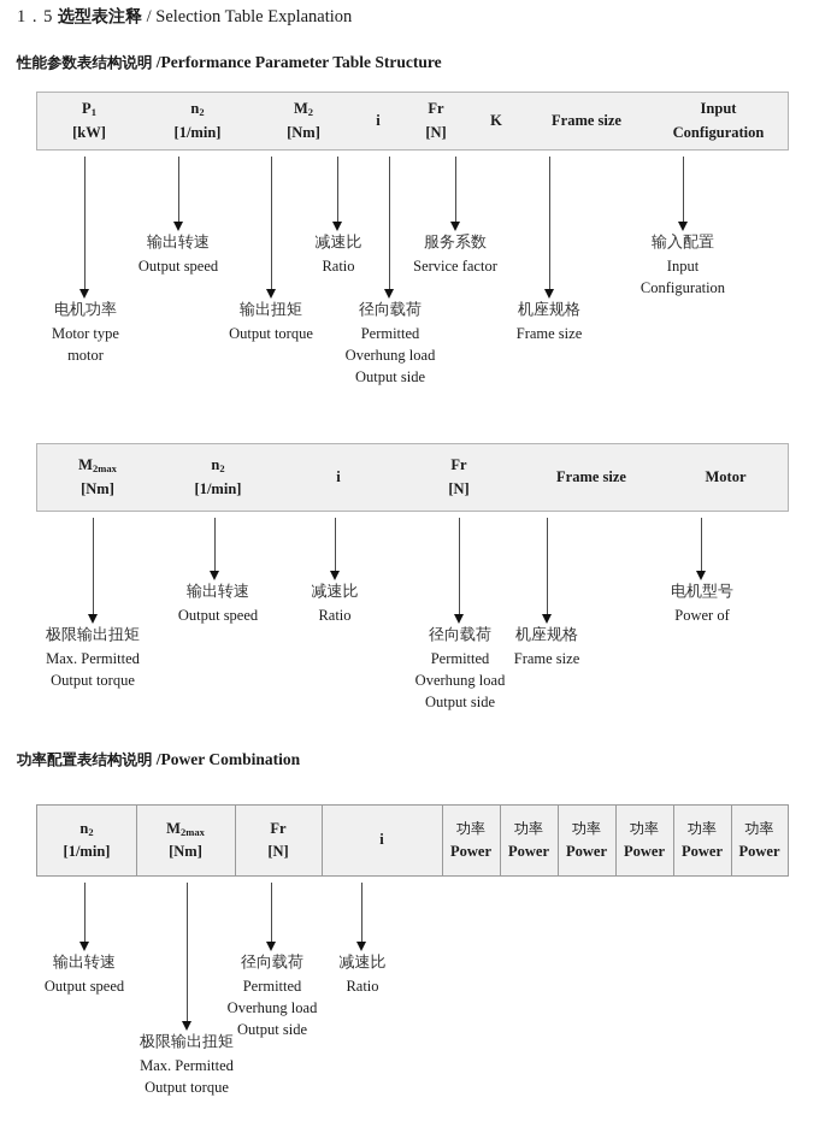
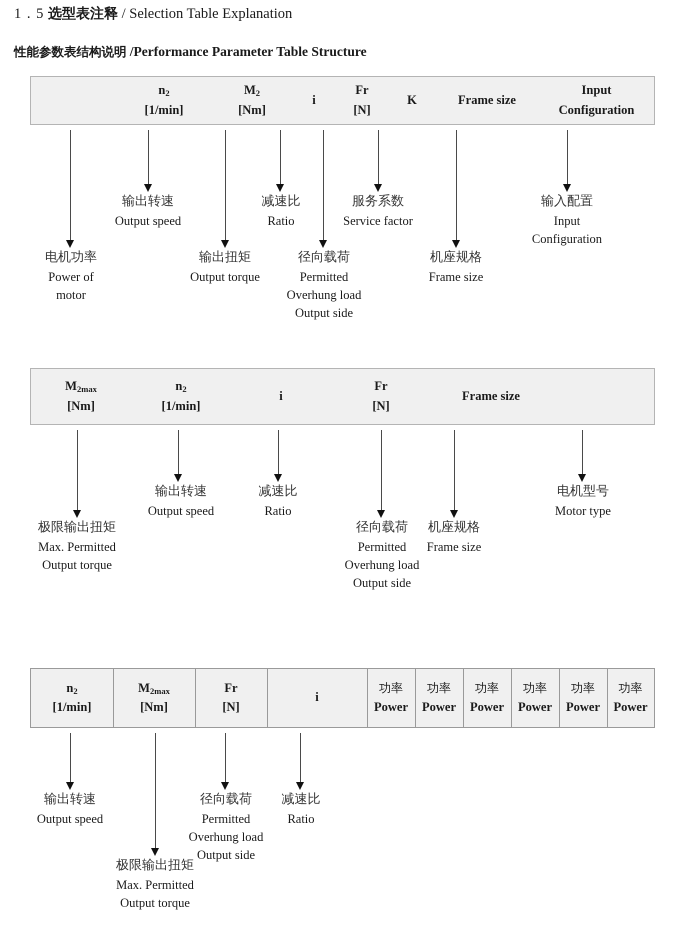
  1 . 5 选型表注释 / Selection Table Explanation
  性能参数表结构说明 /Performance Parameter Table Structure
- P1
- [kW]
  n2
  [1/min]
  M2
  [Nm]
  i
  Fr
  [N]
  K
  Frame size
  Input
  Configuration
  电机功率
- Motor type
+ Power of
  motor
  输出转速
  Output speed
  输出扭矩
  Output torque
  减速比
  Ratio
  径向载荷
  Permitted
  Overhung load
  Output side
  服务系数
  Service factor
  机座规格
  Frame size
  输入配置
  Input
  Configuration
  M2max
  [Nm]
  n2
  [1/min]
  i
  Fr
  [N]
  Frame size
- Motor
  极限输出扭矩
  Max. Permitted
  Output torque
  输出转速
  Output speed
  减速比
  Ratio
  径向载荷
  Permitted
  Overhung load
  Output side
  机座规格
  Frame size
  电机型号
- Power of
+ Motor type
- 功率配置表结构说明 /Power Combination
  n2
  [1/min]
  M2max
  [Nm]
  Fr
  [N]
  i
  功率
  Power
  功率
  Power
  功率
  Power
  功率
  Power
  功率
  Power
  功率
  Power
  输出转速
  Output speed
  极限输出扭矩
  Max. Permitted
  Output torque
  径向载荷
  Permitted
  Overhung load
  Output side
  减速比
  Ratio
